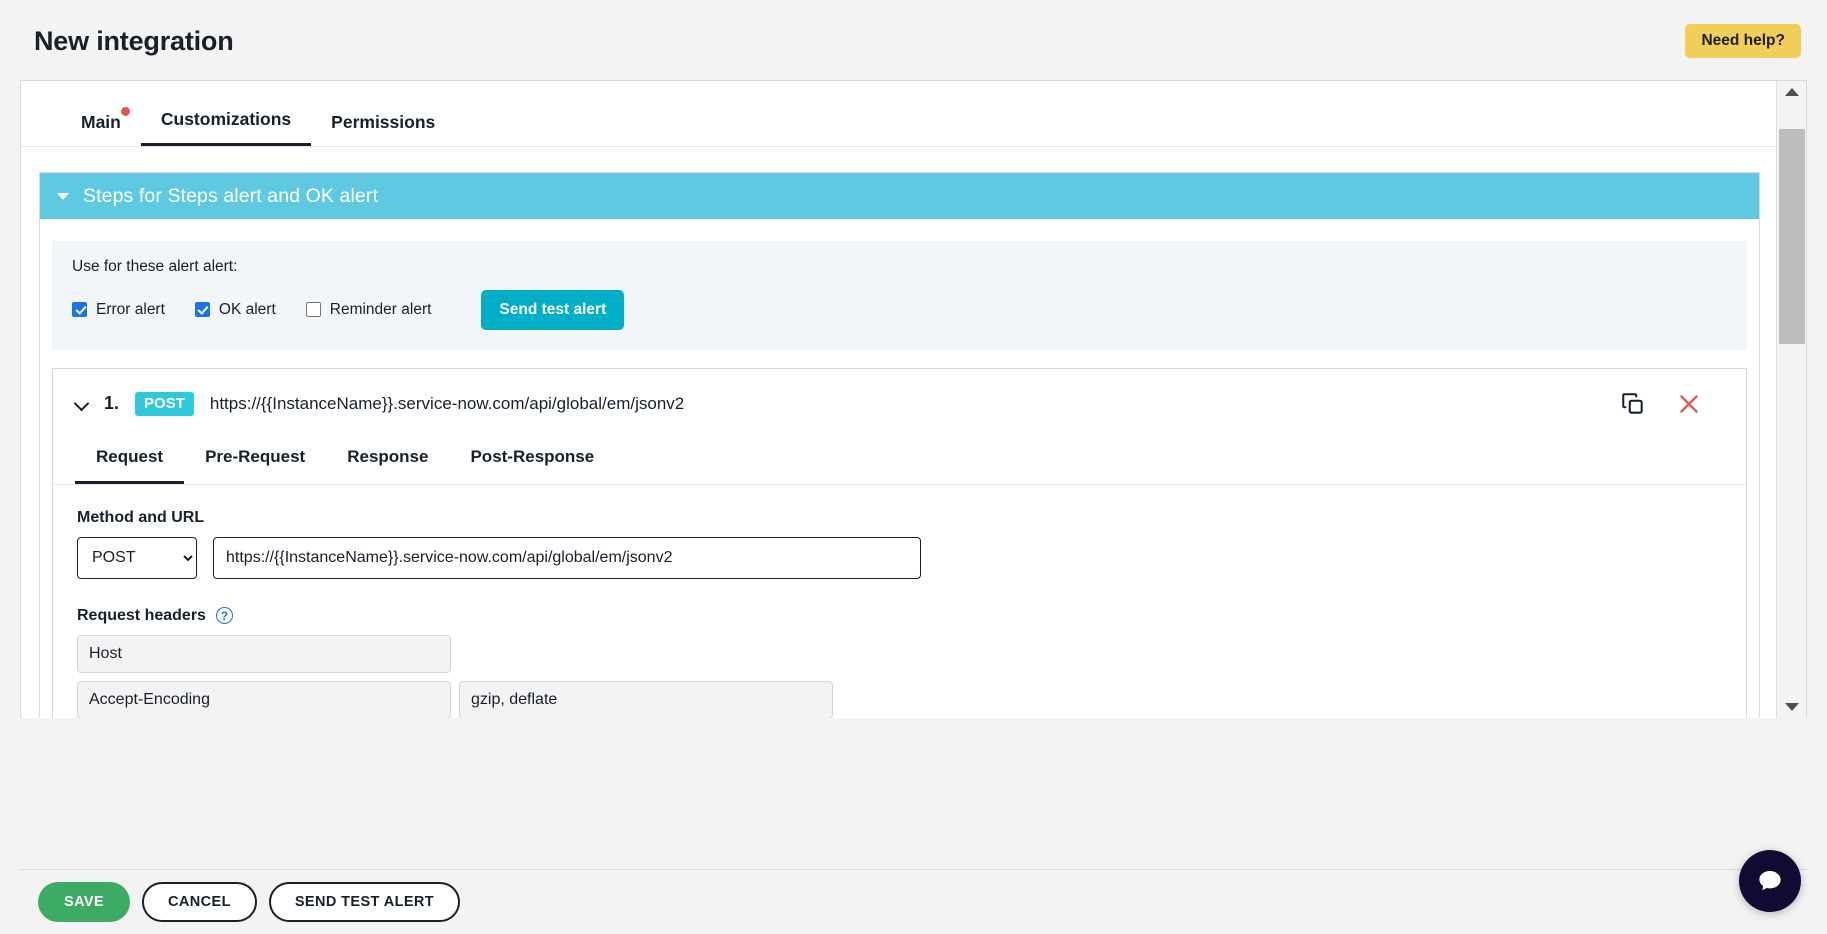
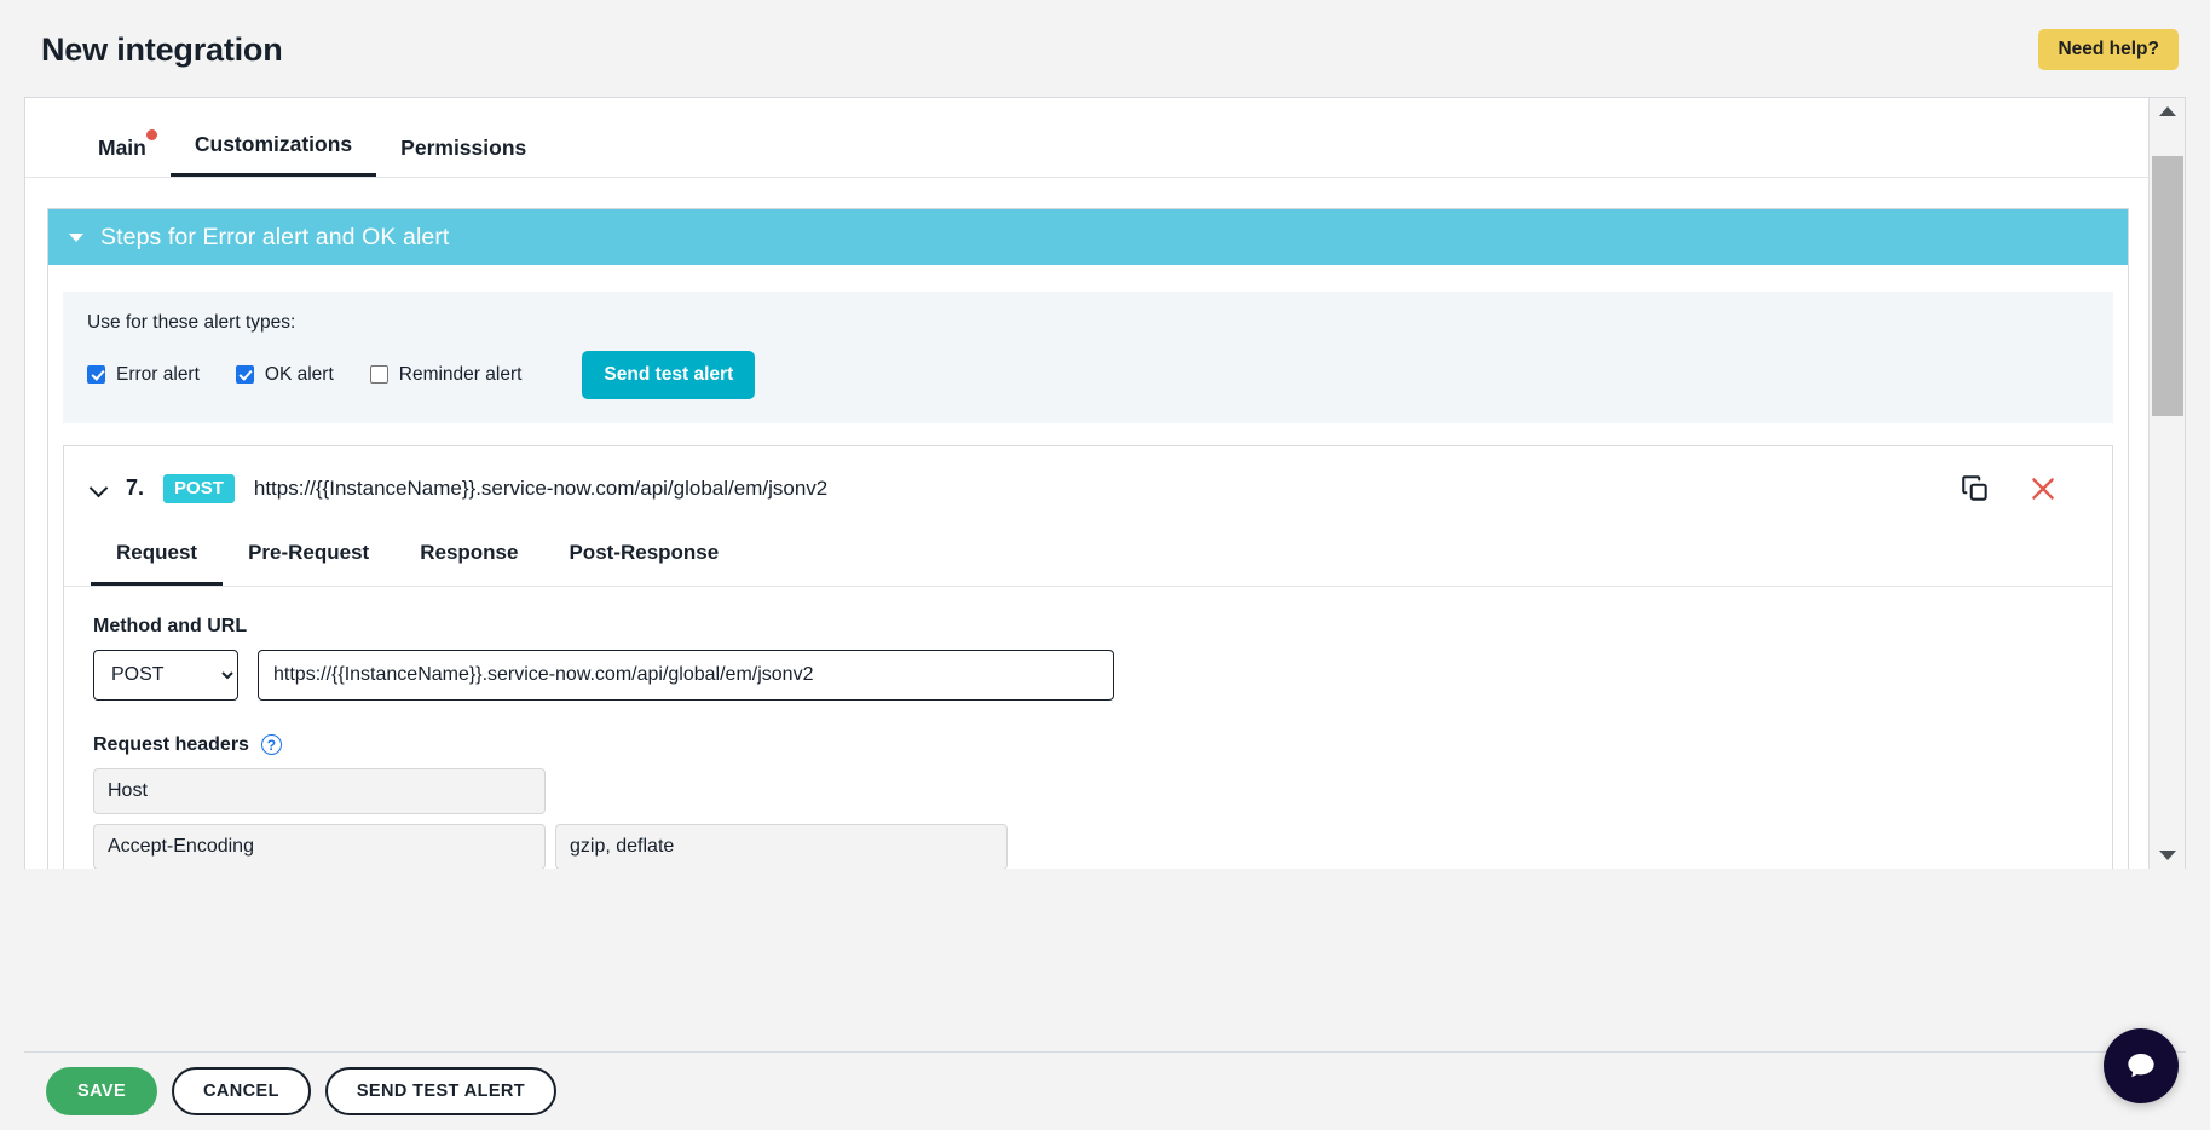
  New integration
  Need help?
  Main
  Customizations
  Permissions
- Steps for Steps alert and OK alert
+ Steps for Error alert and OK alert
- Use for these alert alert:
+ Use for these alert types:
  Error alert
  OK alert
  Reminder alert
  Send test alert
- 1.
+ 7.
  POST
  https://{{InstanceName}}.service-now.com/api/global/em/jsonv2
  Request
  Pre-Request
  Response
  Post-Response
  Method and URL
  POST
  https://{{InstanceName}}.service-now.com/api/global/em/jsonv2
  Request headers
  ?
  Host
  Accept-Encoding
  gzip, deflate
  SAVE
  CANCEL
  SEND TEST ALERT
